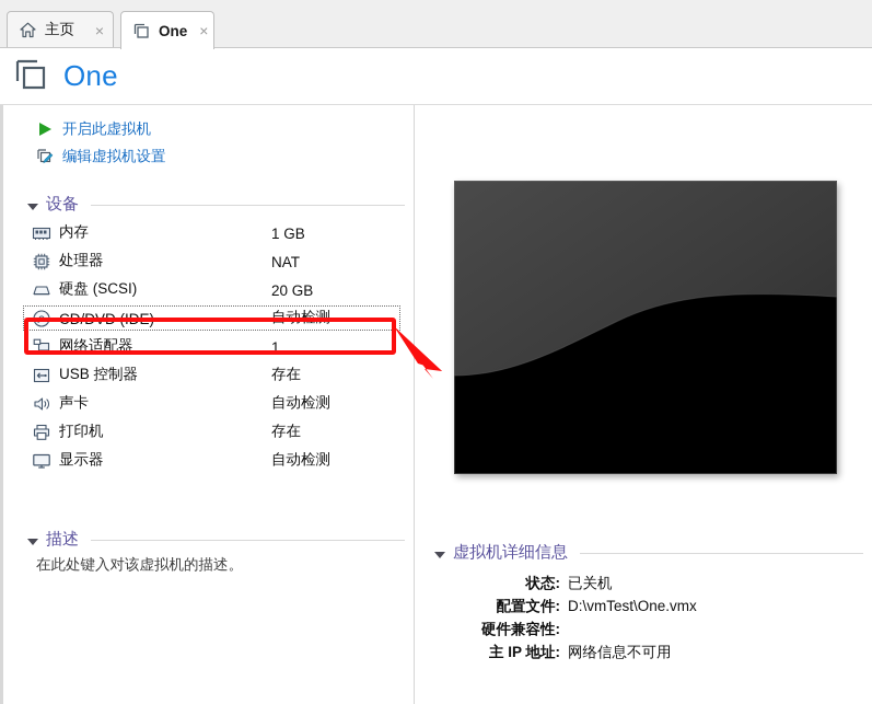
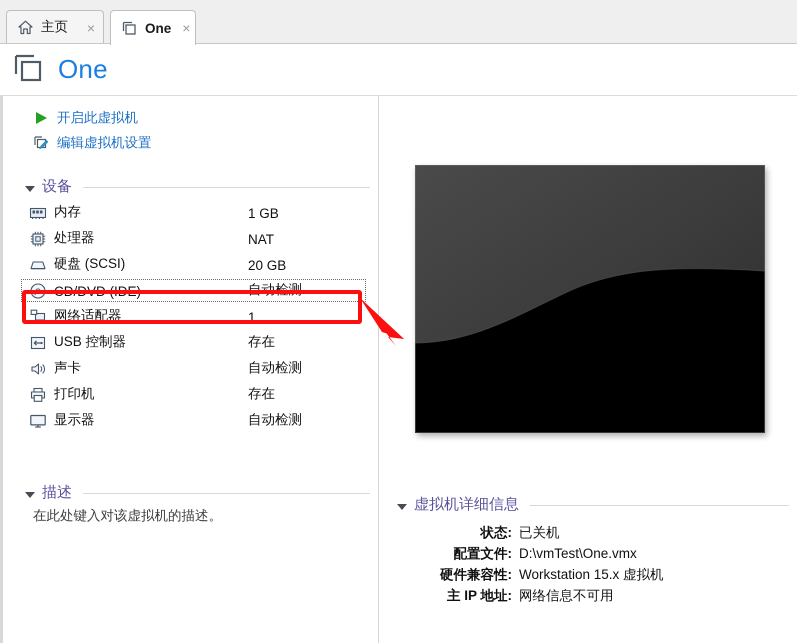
  主页
  ×
  One
  ×
  One
  开启此虚拟机
  编辑虚拟机设置
  设备
  内存
  1 GB
  处理器
  NAT
  硬盘 (SCSI)
  20 GB
  CD/DVD (IDE)
  自动检测
  网络适配器
  1
  USB 控制器
  存在
  声卡
  自动检测
  打印机
  存在
  显示器
  自动检测
  描述
  在此处键入对该虚拟机的描述。
  虚拟机详细信息
  状态:
  已关机
  配置文件:
  D:\vmTest\One.vmx
  硬件兼容性:
+ Workstation 15.x 虚拟机
  主 IP 地址:
  网络信息不可用
